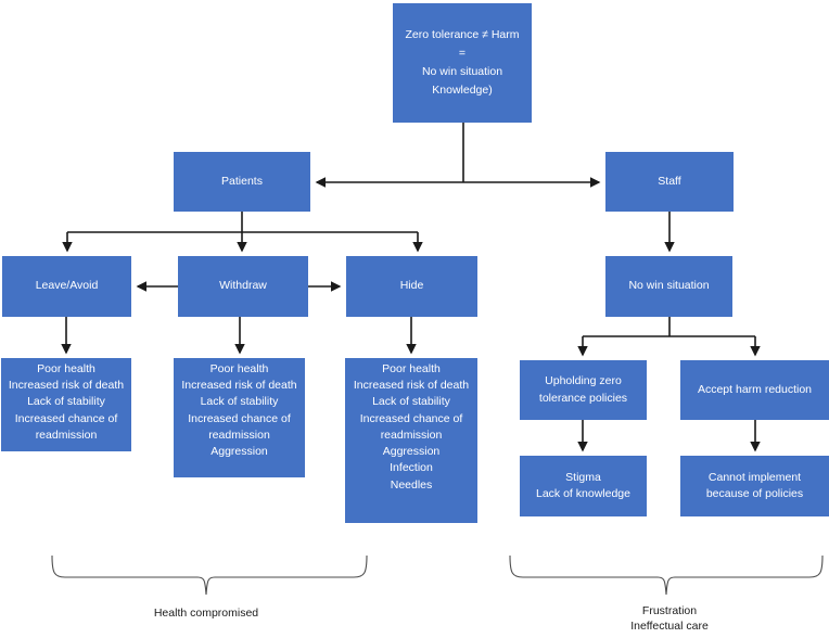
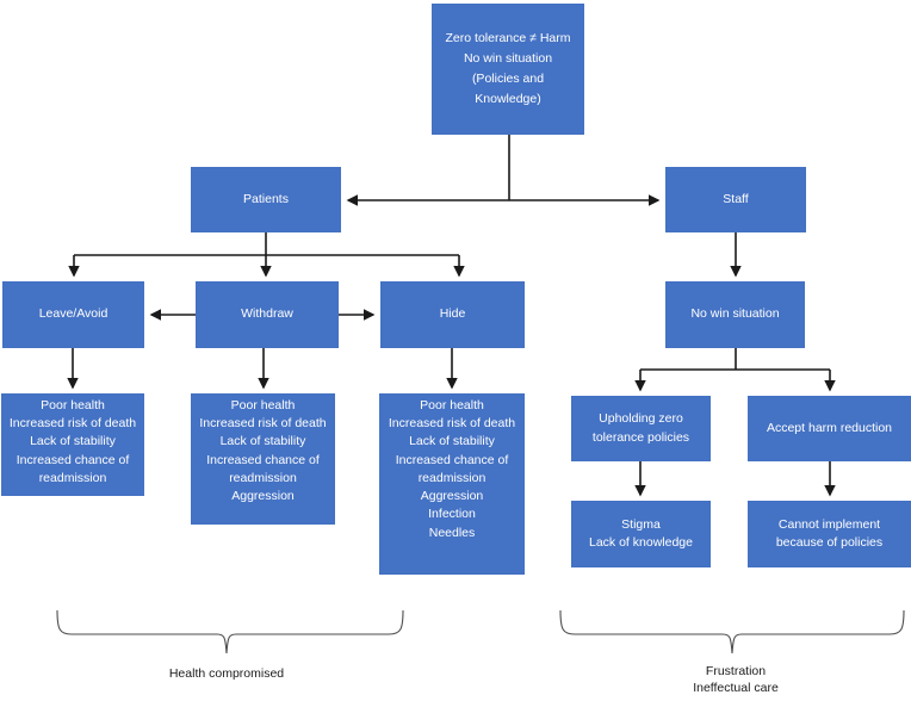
  Zero tolerance ≠ Harm
- =
  No win situation
+ (Policies and
  Knowledge)
  Patients
  Staff
  Leave/Avoid
  Withdraw
  Hide
  No win situation
  Poor health
  Increased risk of death
  Lack of stability
  Increased chance of
  readmission
  Poor health
  Increased risk of death
  Lack of stability
  Increased chance of
  readmission
  Aggression
  Poor health
  Increased risk of death
  Lack of stability
  Increased chance of
  readmission
  Aggression
  Infection
  Needles
  Upholding zero
  tolerance policies
  Accept harm reduction
  Stigma
  Lack of knowledge
  Cannot implement
  because of policies
  Health compromised
  Frustration
  Ineffectual care
